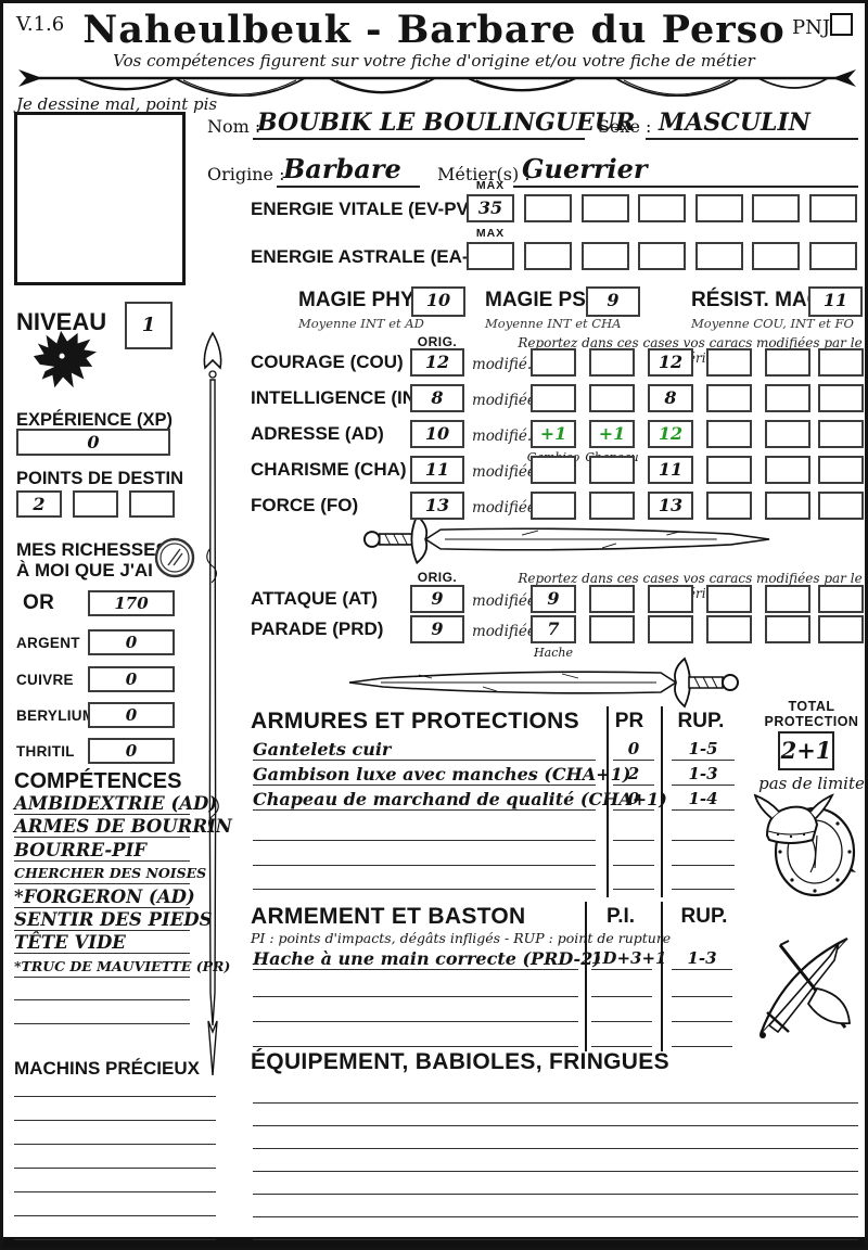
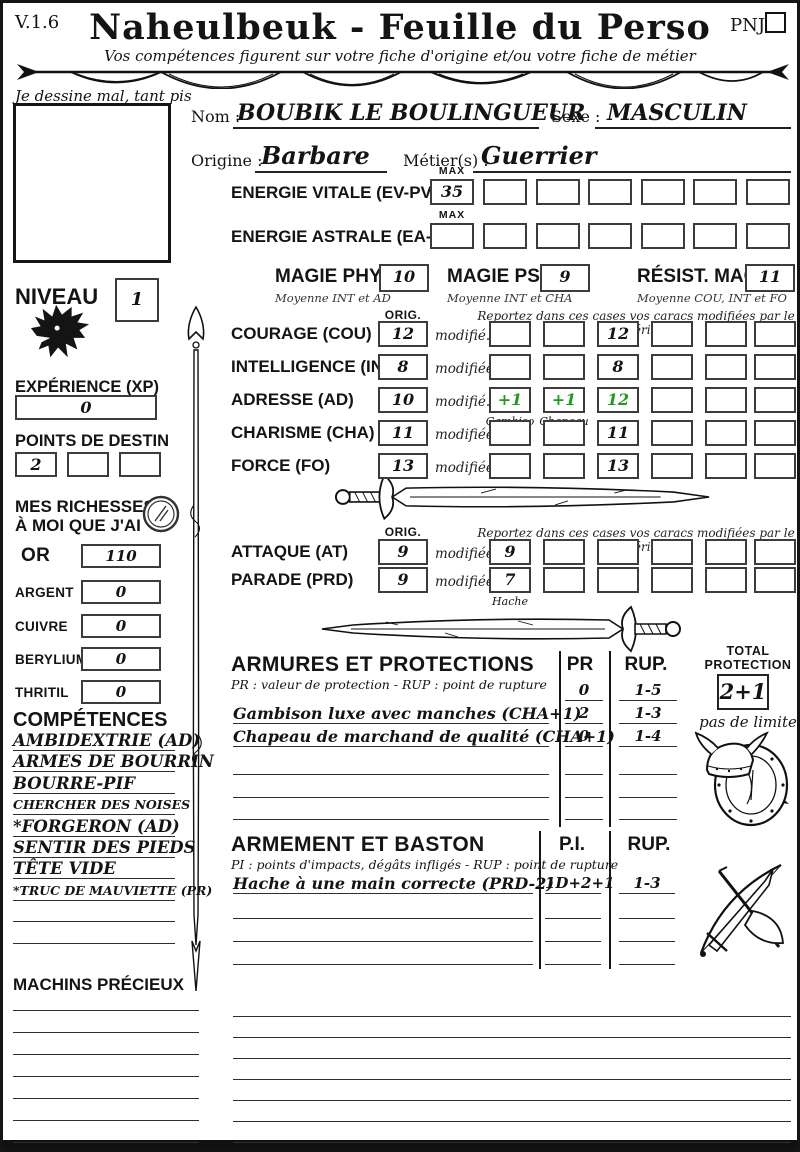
  V.1.6
- Naheulbeuk - Barbare du Perso
+ Naheulbeuk - Feuille du Perso
  PNJ
  Vos compétences figurent sur votre fiche d'origine et/ou votre fiche de métier
- Je dessine mal, point pis
+ Je dessine mal, tant pis
  Nom :
  BOUBIK LE BOULINGUEUR
  Sexe :
  MASCULIN
  Origine :
  Barbare
  Métier(s) :
  Guerrier
  NIVEAU
  1
  EXPÉRIENCE (XP)
  0
  POINTS DE DESTIN
  MES RICHESSE
  À MOI QUE J'AI
  COMPÉTENCES
  MACHINS PRÉCIEUX
  ORIG.
  Reportez dans ces cases vos caracs modifiées par le ri
  ORIG.
  Reportez dans ces cases vos caracs modifiées par le ri
  ARMURES ET PROTECTIONS
+ PR : valeur de protection - RUP : point de rupture
  PR
  RUP.
  TOTAL
  PROTECTION
  2+1
  pas de limite
  ARMEMENT ET BASTON
  PI : points d'impacts, dégâts infligés - RUP : point de rupture
  P.I.
  RUP.
- ÉQUIPEMENT, BABIOLES, FRINGUES
  ENERGIE VITALE (EV-PV
  MAX
  35
  ENERGIE ASTRALE (EA-
  MAX
  MAGIE PHY
  10
  Moyenne INT et AD
  MAGIE PS
  9
  Moyenne INT et CHA
  RÉSIST. MA
  11
  Moyenne COU, INT et FO
  COURAGE (COU)
  12
  modifié
  12
  INTELLIGENCE (IN
  8
  8
  ADRESSE (AD)
  10
  modifié
  +1
  +1
  12
  CHARISME (CHA)
  11
  11
  FORCE (FO)
  13
  13
  ATTAQUE (AT)
  9
  9
  PARADE (PRD)
  9
  7
  Hache
  2
  OR
- 170
+ 110
  ARGENT
  0
  CUIVRE
  0
  BERYLIU
  0
  THRITIL
  0
  AMBIDEXTRIE (AD)
  ARMES DE BOURRIN
  BOURRE-PIF
  CHERCHER DES NOISES
  *FORGERON (AD)
  SENTIR DES PIEDS
  TÊTE VIDE
  *TRUC DE MAUVIETTE (PR)
- Gantelets cuir
  0
  1-5
  Gambison luxe avec manches (CHA+
  2
  1-3
  Chapeau de marchand de qualité (CH)
  0
  1-4
  Hache à une main correcte (PRD-2
- 1D+3+1
+ 1D+2+1
  1-3
